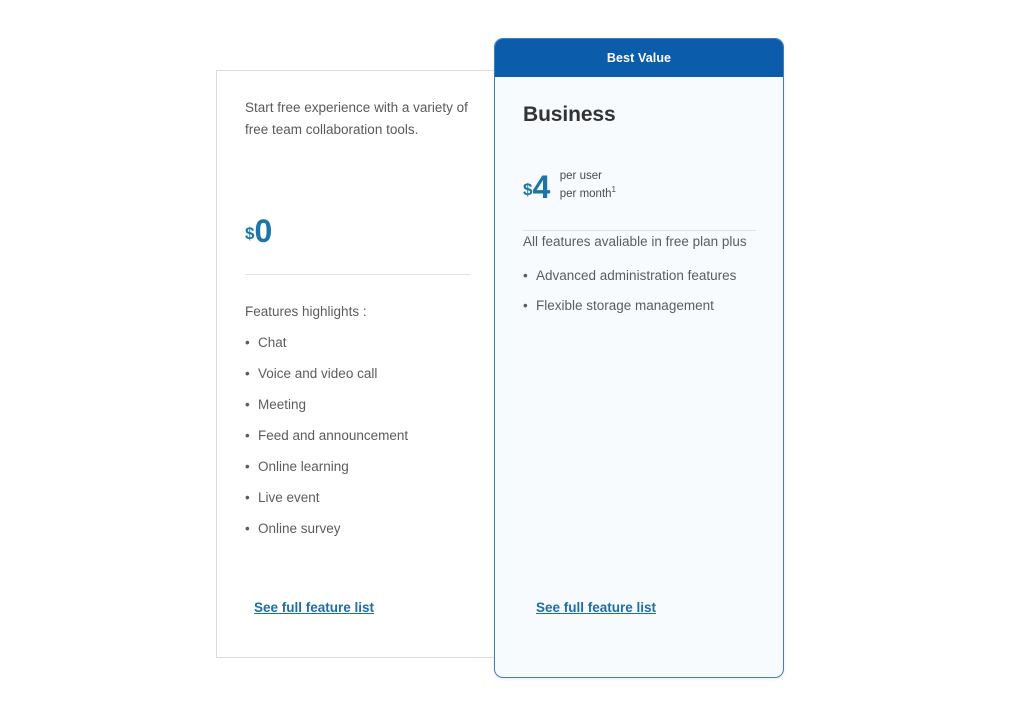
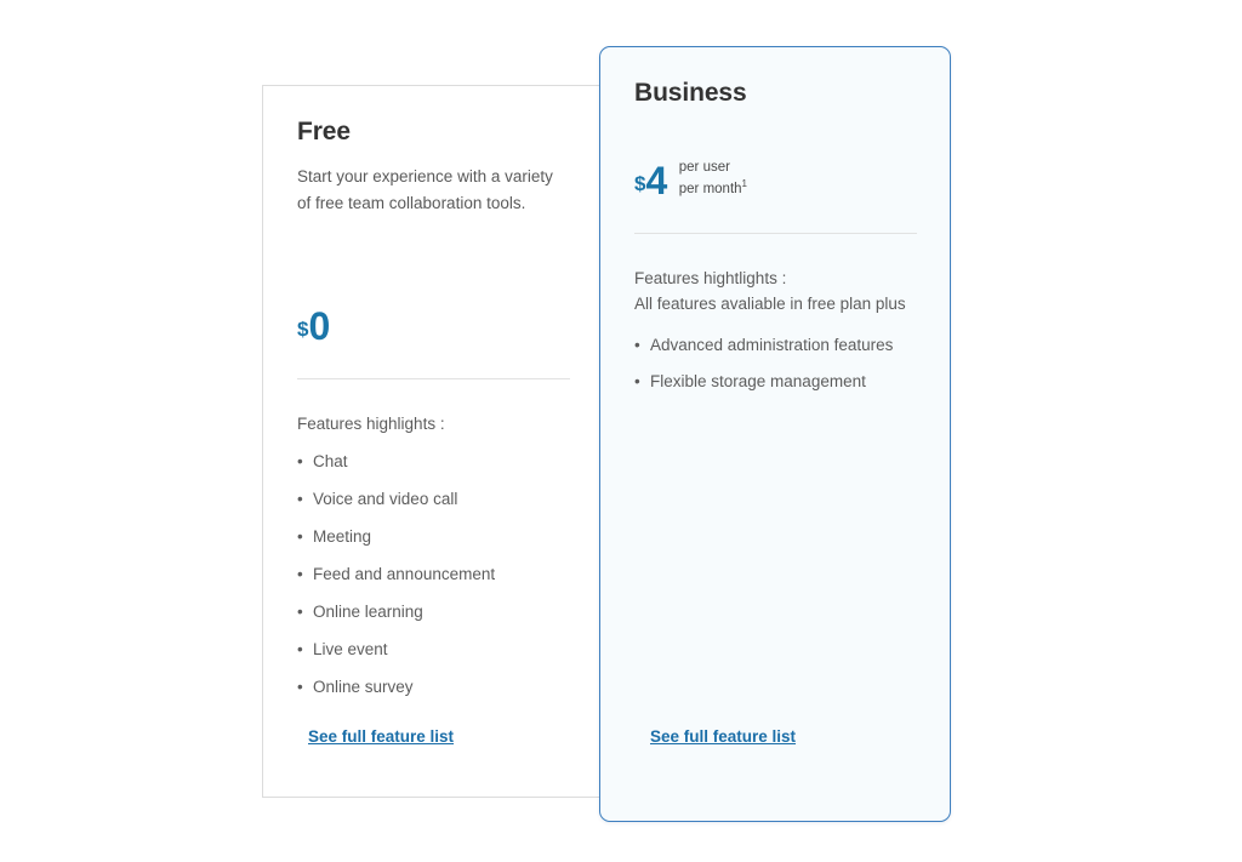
+ Free
- Start free experience with a variety of free team collaboration tools.
+ Start your experience with a variety of free team collaboration tools.
  $
  0
  Features highlights :
  •
  Chat
  •
  Voice and video call
  •
  Meeting
  •
  Feed and announcement
  •
  Online learning
  •
  Live event
  •
  Online survey
  See full feature list
- Best Value
  Business
  $
  4
  per user
  per month1
+ Features hightlights :
  All features avaliable in free plan plus
  •
  Advanced administration features
  •
  Flexible storage management
  See full feature list
